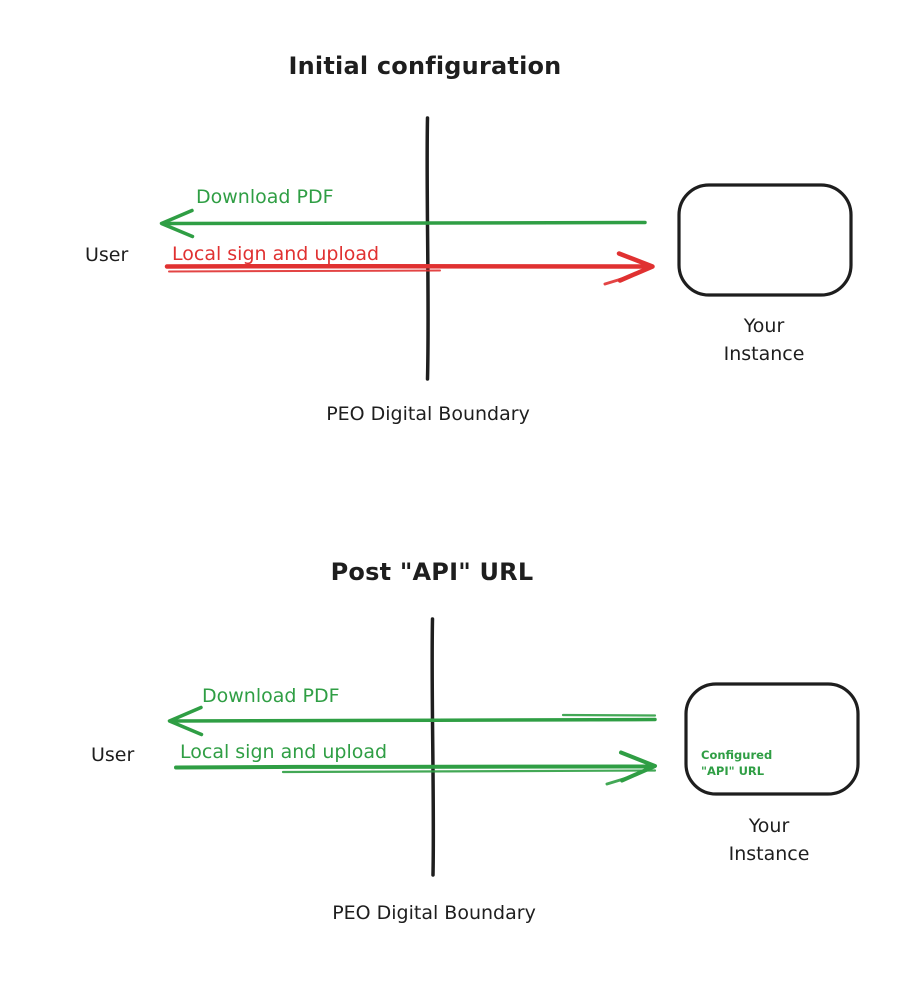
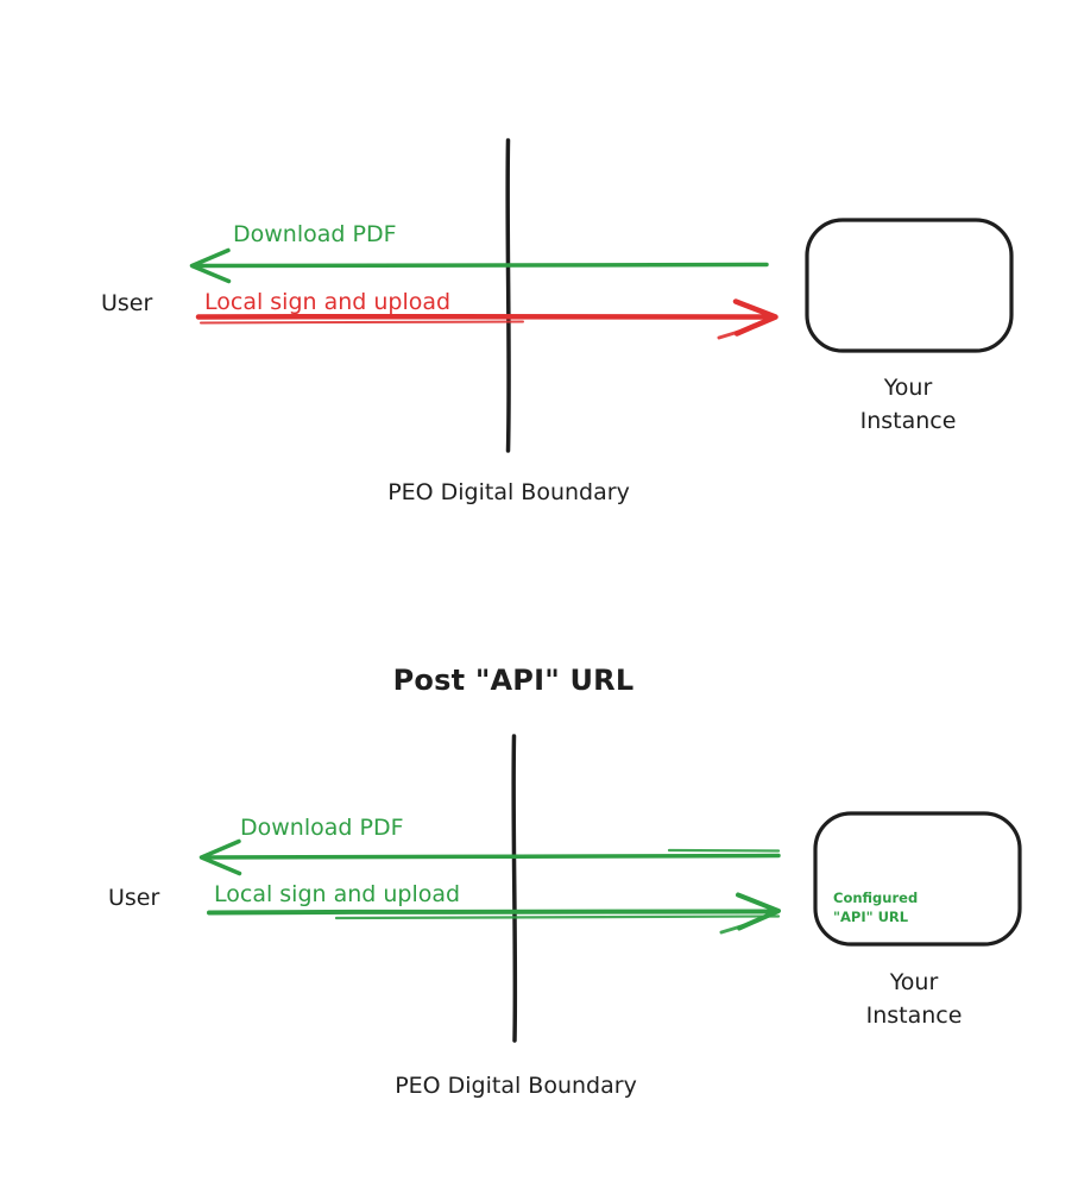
- Initial configuration
  Download PDF
  User
  Local sign and upload
  Your
  Instance
  PEO Digital Boundary
  Post "API" URL
  Download PDF
  User
  Local sign and upload
  Configured
  "API" URL
  Your
  Instance
  PEO Digital Boundary
